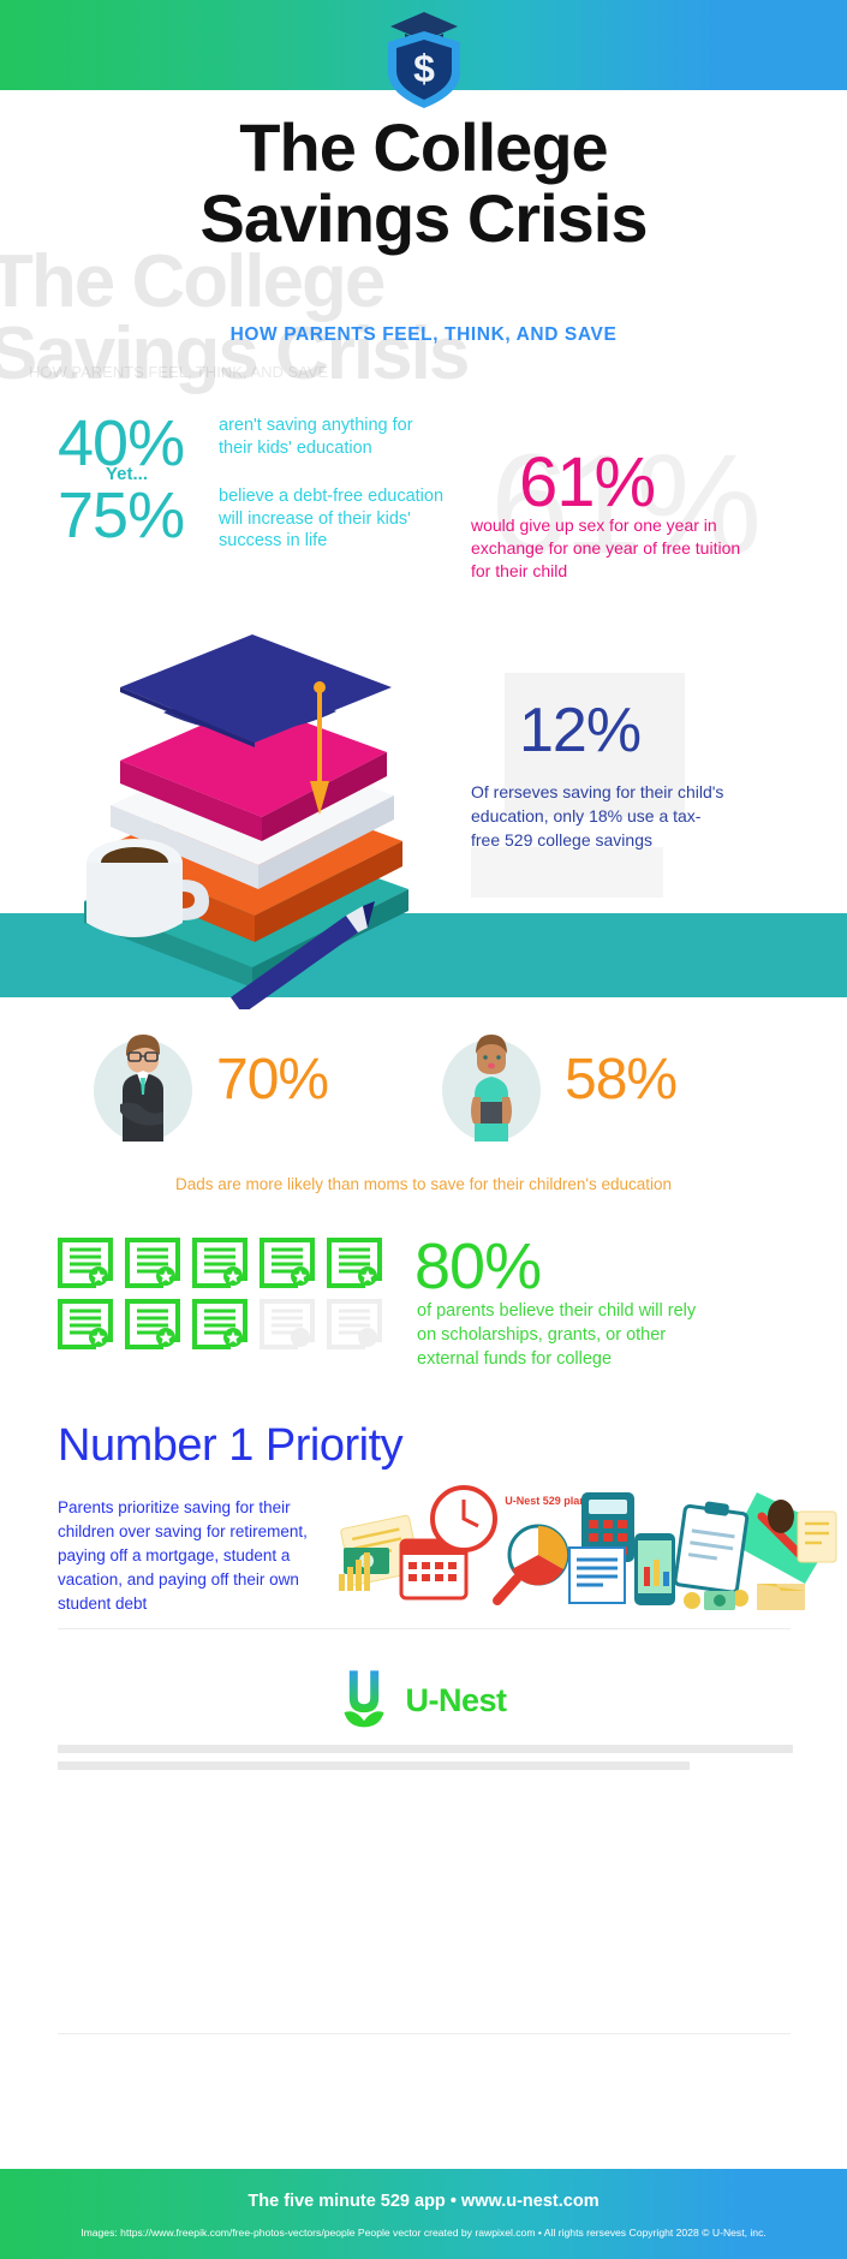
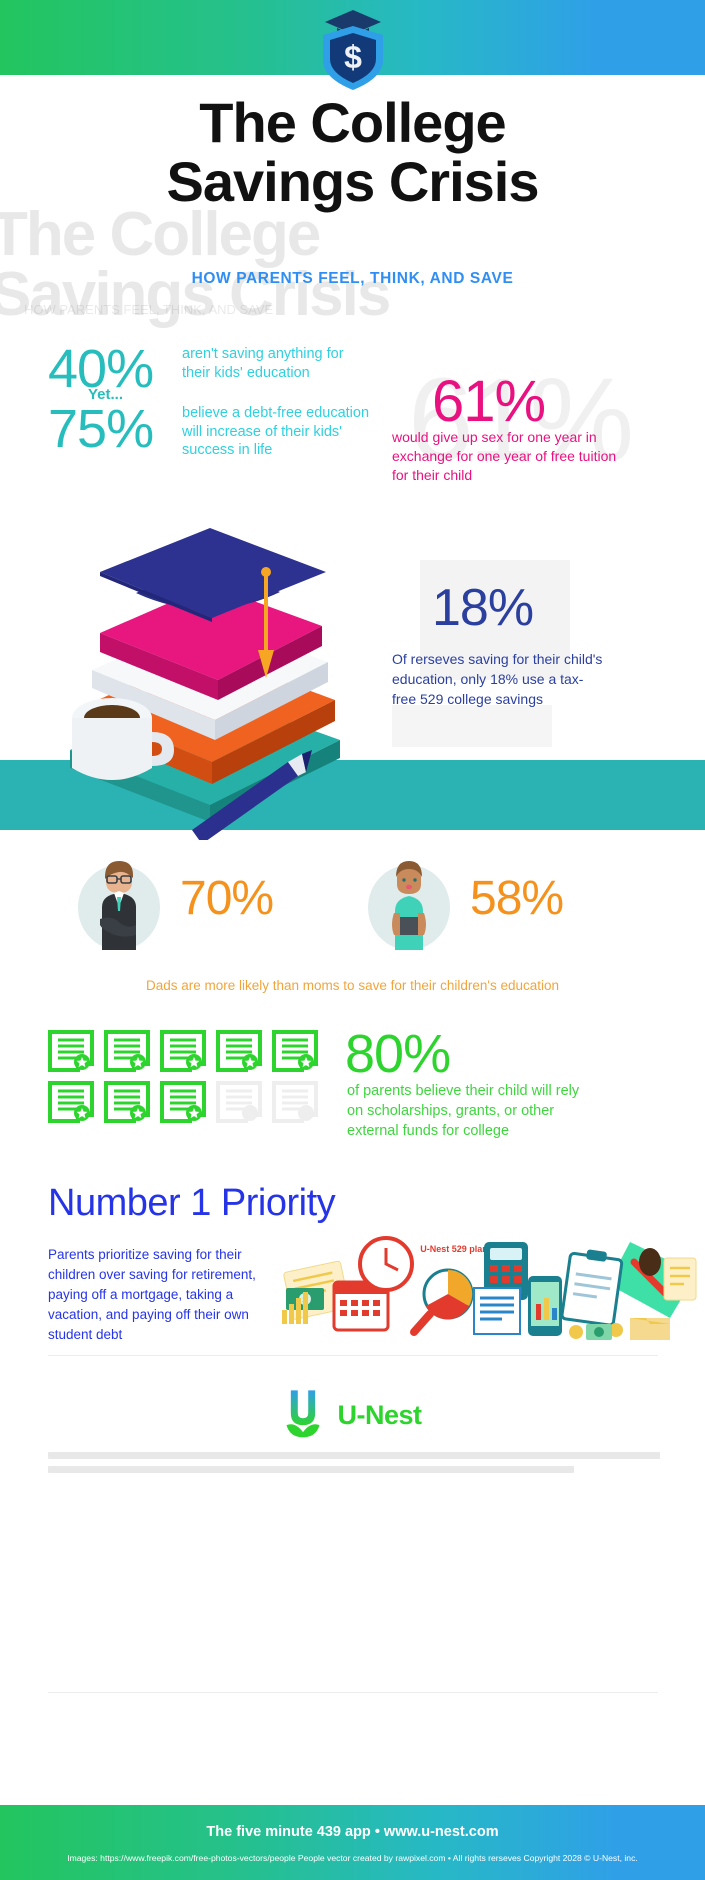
  $
  The College Savings Crisis
  HOW PARENTS FEEL, THINK, AND SAVE
  61%
  The College
  Savings Crisis
  HOW PARENTS FEEL, THINK, AND SAVE
  40%
  aren't saving anything for their kids' education
  Yet...
  75%
  believe a debt-free education will increase of their kids' success in life
  61%
  would give up sex for one year in exchange for one year of free tuition for their child
- 12%
+ 18%
  Of rerseves saving for their child's education, only 18% use a tax-free 529 college savings
  70%
  58%
  Dads are more likely than moms to save for their children's education
  80%
  of parents believe their child will rely on scholarships, grants, or other external funds for college
  Number 1 Priority
- Parents prioritize saving for their children over saving for retirement, paying off a mortgage, student a vacation, and paying off their own student debt
+ Parents prioritize saving for their children over saving for retirement, paying off a mortgage, taking a vacation, and paying off their own student debt
  U-Nest 529 pla
  U-Nest
- The five minute 529 app • www.u-nest.com
+ The five minute 439 app • www.u-nest.com
  Images: https://www.freepik.com/free-photos-vectors/people People vector created by rawpixel.com • All rights rerseves Copyright 2028 © U-Nest, inc.
